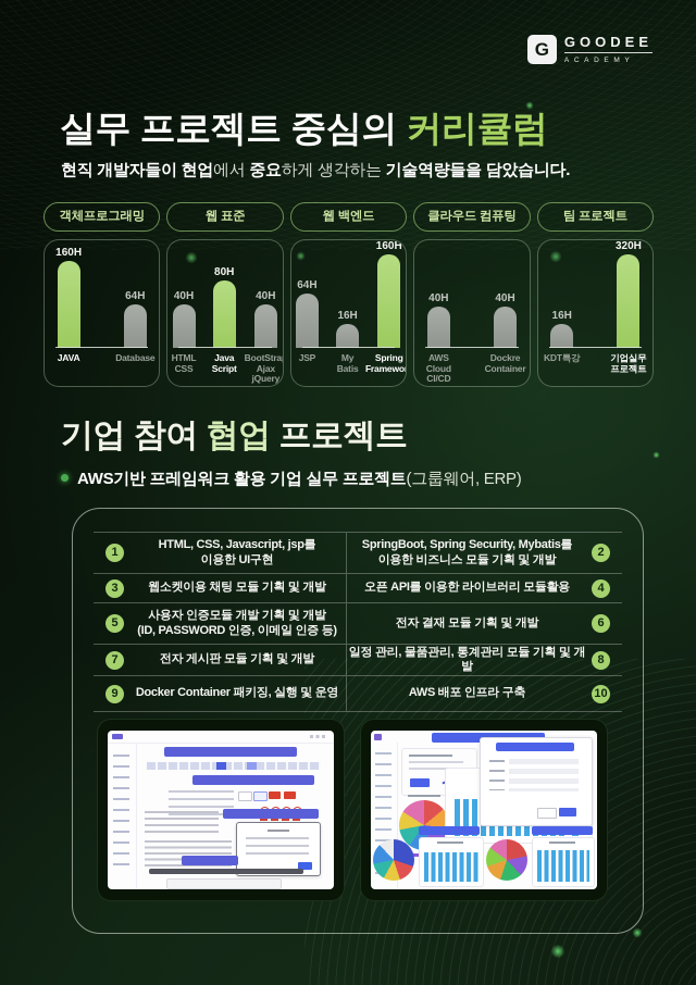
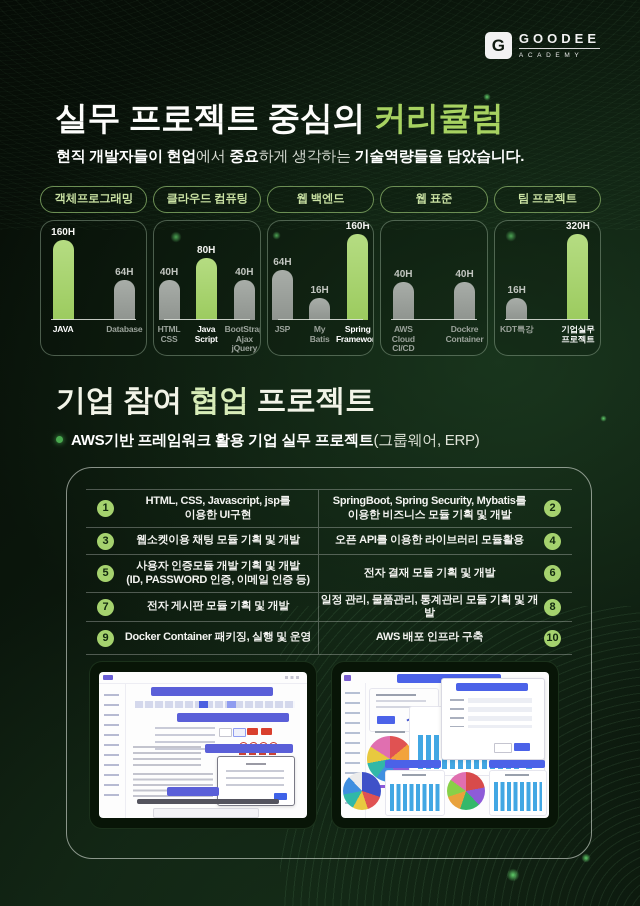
  G
  GOODEE
  실무 프로젝트 중심의 커리큘럼
  현직 개발자들이 현업에서 중요하게 생각하는 기술역량들을 담았습니다.
  객체프로그래밍
  160H
  JAVA
  64H
  Database
- 웹 표준
+ 클라우드 컴퓨팅
  40H
  HTML
  CSS
  80H
  Java
  Script
  40H
  BootStra
  Ajax
  jQuery
  웹 백엔드
  64H
  JSP
  16H
  My
  Batis
  160H
  Spring
  Framewo
- 클라우드 컴퓨팅
+ 웹 표준
  40H
  AWS
  Cloud
  CI/CD
  40H
  Dockre
  Container
  팀 프로젝트
  16H
  KDT특강
  320H
  기업실무
  프로젝트
  기업 참여 협업 프로젝트
  AWS기반 프레임워크 활용 기업 실무 프로젝트(그룹웨어, ERP)
  1
  HTML, CSS, Javascript, jsp를
  이용한 UI구현
  SpringBoot, Spring Security, Mybatis를
  이용한 비즈니스 모듈 기획 및 개발
  2
  3
  웹소켓이용 채팅 모듈 기획 및 개발
  오픈 API를 이용한 라이브러리 모듈활용
  4
  5
  사용자 인증모듈 개발 기획 및 개발
  (ID, PASSWORD 인증, 이메일 인증 등)
  전자 결재 모듈 기획 및 개발
  6
  7
  전자 게시판 모듈 기획 및 개발
  일정 관리, 물품관리, 통계관리 모듈 기획 및 개발
  8
  9
  Docker Container 패키징, 실행 및 운영
  AWS 배포 인프라 구축
  10
